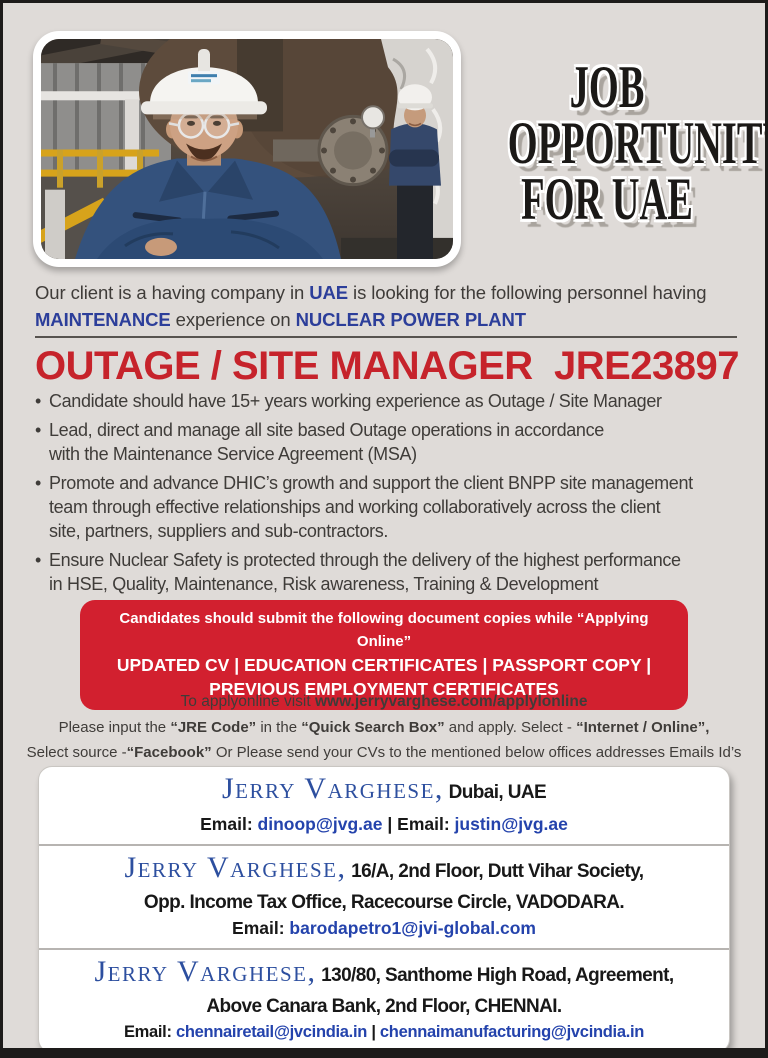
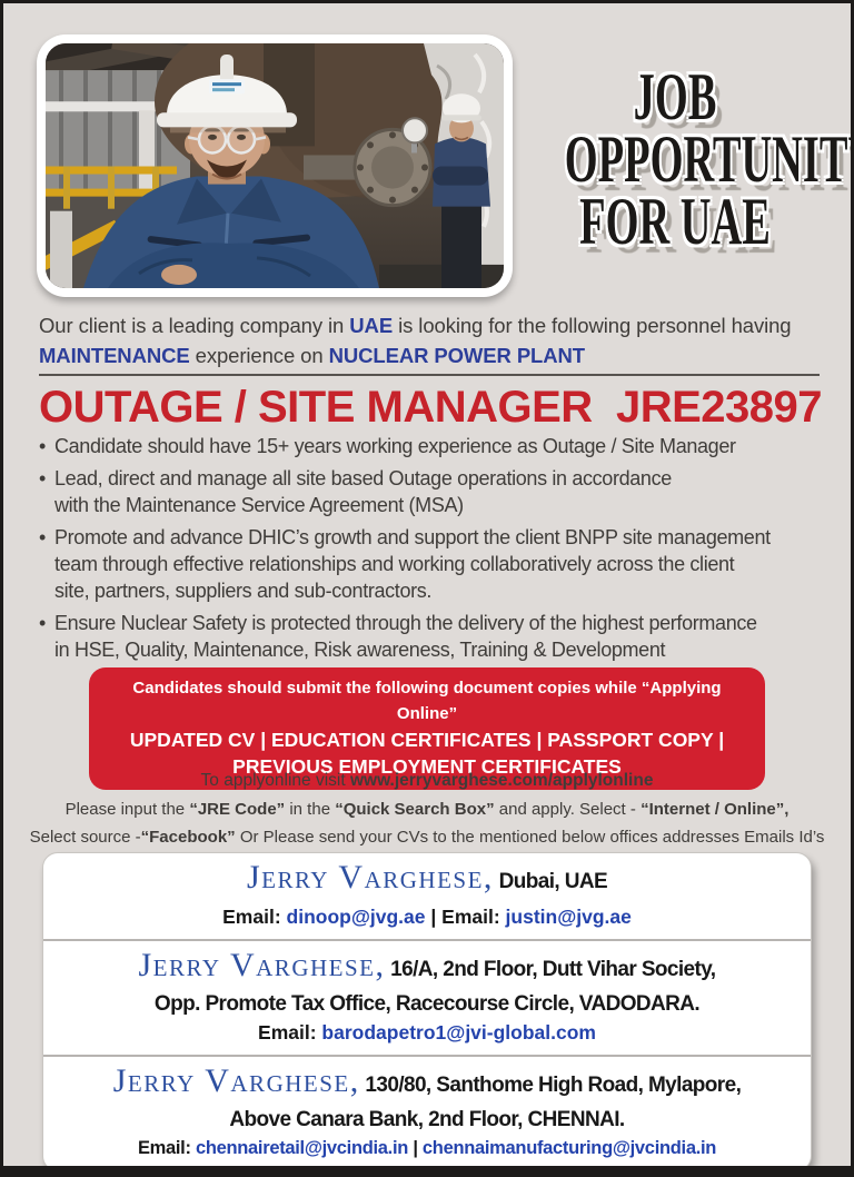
  JOB
  OPPORTUNIT
  FOR UAE
- Our client is a having company in UAE is looking for the following personnel having MAINTENANCE experience on NUCLEAR POWER PLANT
+ Our client is a leading company in UAE is looking for the following personnel having MAINTENANCE experience on NUCLEAR POWER PLANT
  OUTAGE / SITE MANAGER
  JRE23897
  Candidate should have 15+ years working experience as Outage / Site Manager
  Lead, direct and manage all site based Outage operations in accordance
  with the Maintenance Service Agreement (MSA)
  Promote and advance DHIC’s growth and support the client BNPP site management
  team through effective relationships and working collaboratively across the client
  site, partners, suppliers and sub-contractors.
  Ensure Nuclear Safety is protected through the delivery of the highest performance
  in HSE, Quality, Maintenance, Risk awareness, Training & Development
  Candidates should submit the following document copies while “Applying Online”
  UPDATED CV | EDUCATION CERTIFICATES | PASSPORT COPY |
  PREVIOUS EMPLOYMENT CERTIFICATES
  To applyonline visit www.jerryvarghese.com/applylonline
  Please input the “JRE Code” in the “Quick Search Box” and apply. Select - “Internet / Online”,
  Select source -“Facebook” Or Please send your CVs to the mentioned below offices addresses Emails Id’s
  Jerry Varghese, Dubai, UAE
  Email: dinoop@jvg.ae | Email: justin@jvg.ae
  Jerry Varghese, 16/A, 2nd Floor, Dutt Vihar Society,
- Opp. Income Tax Office, Racecourse Circle, VADODARA.
+ Opp. Promote Tax Office, Racecourse Circle, VADODARA.
  Email: barodapetro1@jvi-global.com
- Jerry Varghese, 130/80, Santhome High Road, Agreement,
+ Jerry Varghese, 130/80, Santhome High Road, Mylapore,
  Above Canara Bank, 2nd Floor, CHENNAI.
  Email: chennairetail@jvcindia.in | chennaimanufacturing@jvcindia.in
